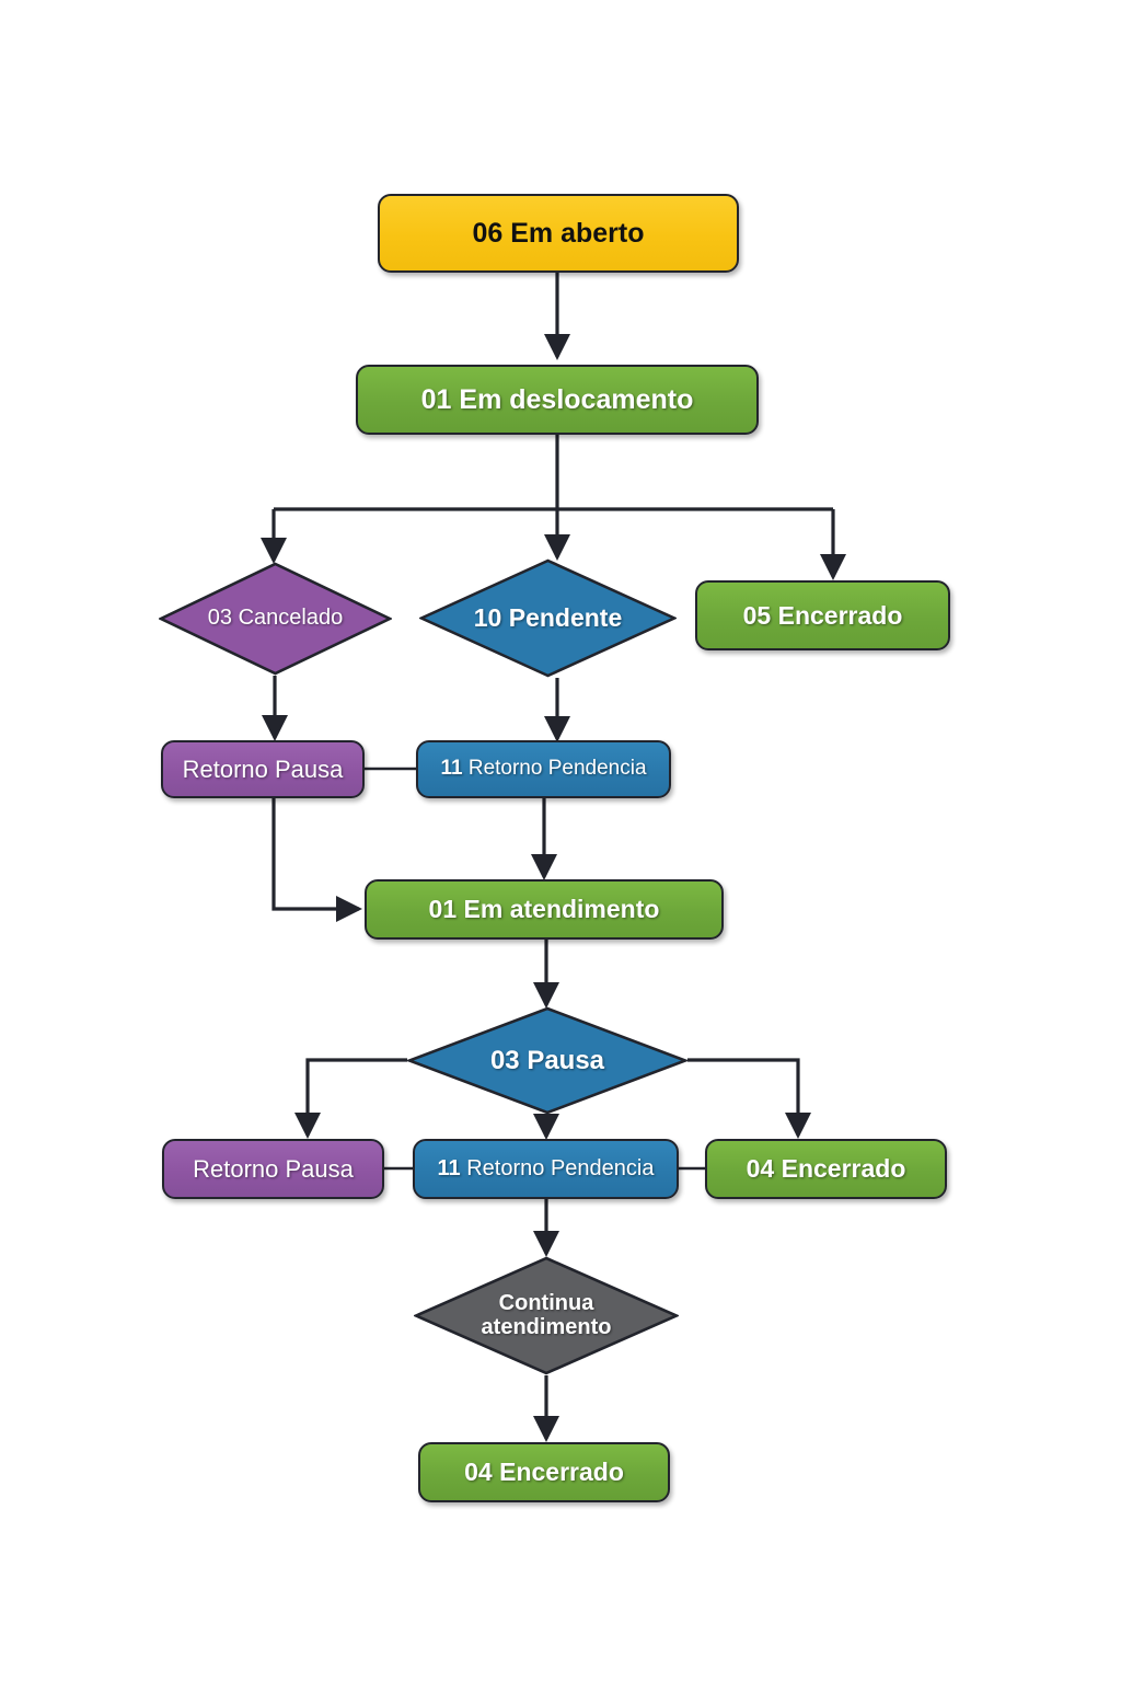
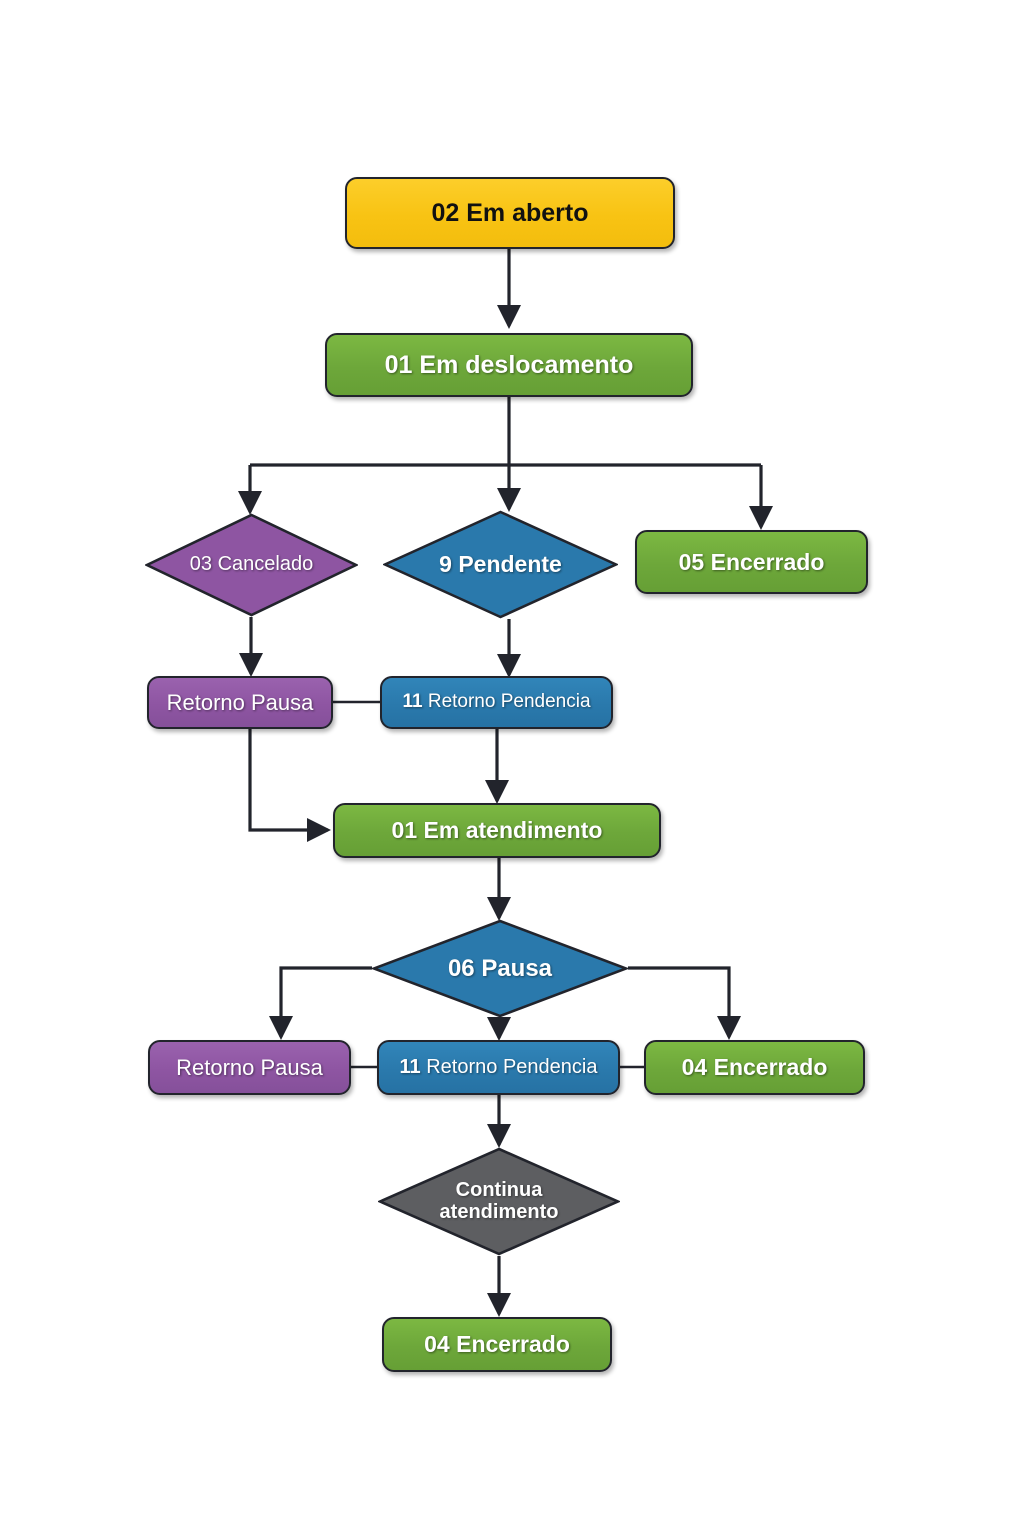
- 06 Em aberto
+ 02 Em aberto
  01 Em deslocamento
  03 Cancelado
- 10 Pendente
+ 9 Pendente
  05 Encerrado
  Retorno Pausa
  11 Retorno Pendencia
  01 Em atendimento
- 03 Pausa
+ 06 Pausa
  Retorno Pausa
  11 Retorno Pendencia
  04 Encerrado
  Continua
  atendimento
  04 Encerrado
